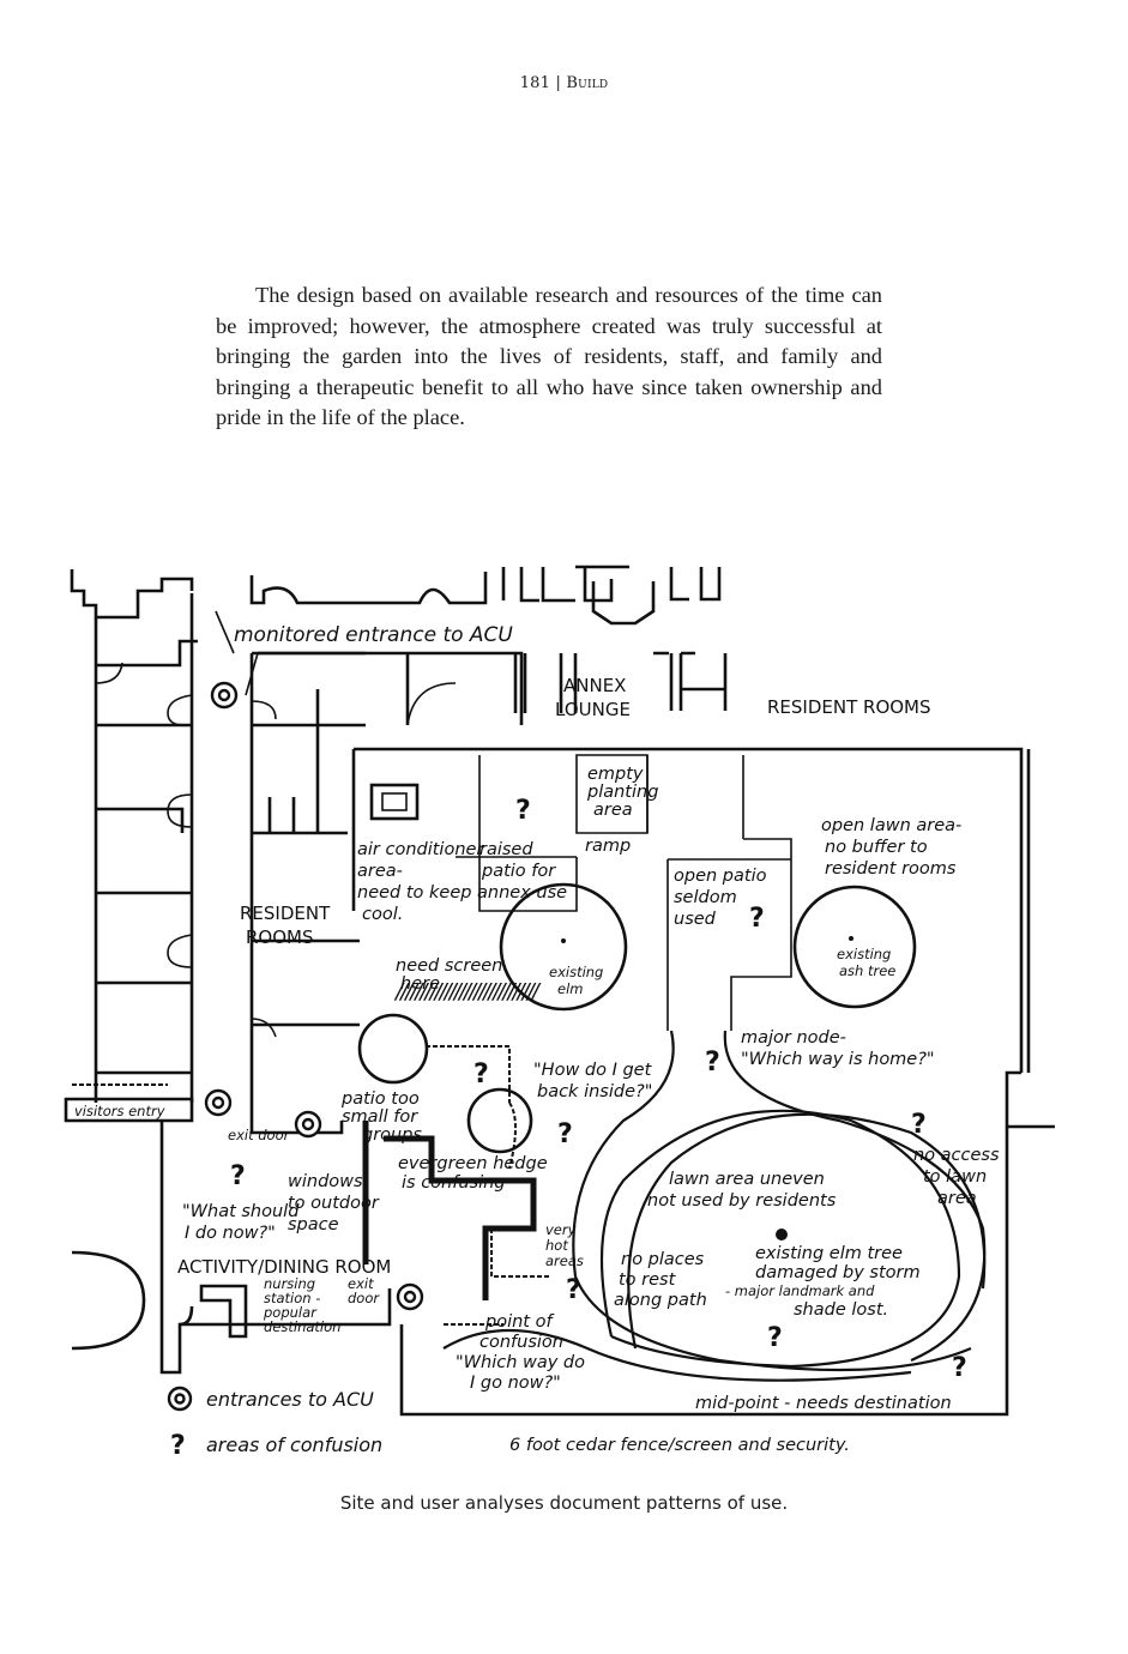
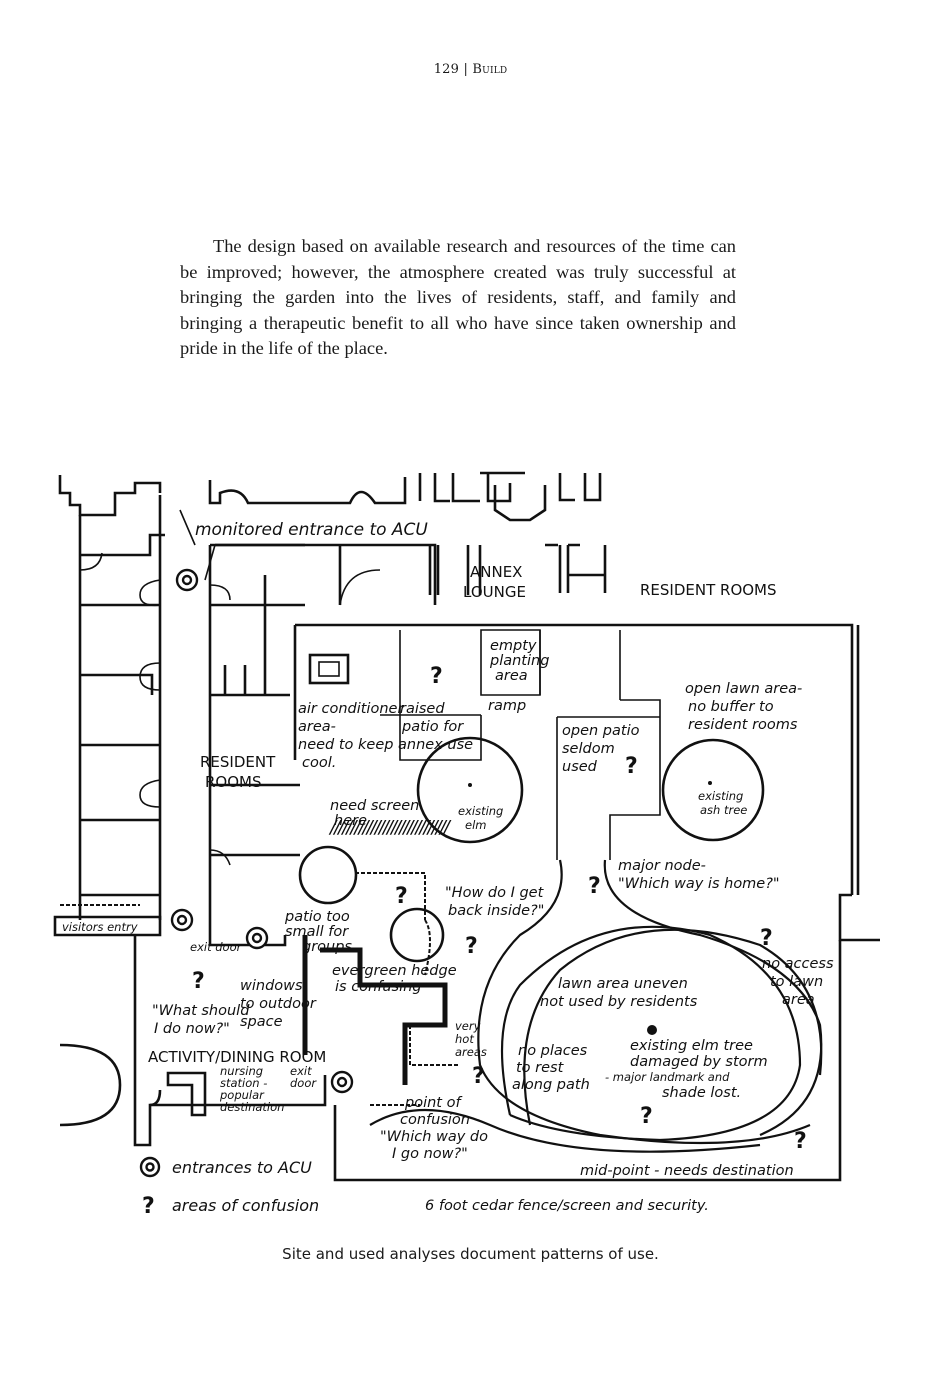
- 181 | Build
+ 129 | Build
  The design based on available research and resources of the time can be improved; however, the atmosphere created was truly successful at bringing the garden into the lives of residents, staff, and family and bringing a therapeutic benefit to all who have since taken ownership and pride in the life of the place.
  /////////////////////////////
  ANNEX
  LOUNGE
  RESIDENT ROOMS
  RESIDENT
  ROOMS
  ACTIVITY/DINING ROOM
  monitored entrance to ACU
  empty
  planting
  area
  ramp
  air conditioner
  area-
  need to keep
  cool.
  raised
  patio for
  annex use
  open patio
  seldom
  used
  open lawn area-
  no buffer to
  resident rooms
  existing
  ash tree
  existing
  elm
  need screen
  here
  major node-
  "Which way is home?"
  "How do I get
  back inside?"
  visitors entry
  exit door
  patio too
  small for
  groups
  evergreen hedge
  is confusing
  "What should
  I do now?"
  windows
  to outdoor
  space
  very
  hot
  areas
  lawn area uneven
  not used by residents
  no places
  to rest
  along path
  existing elm tree
  damaged by storm
  - major landmark and
  shade lost.
  no access
  to lawn
  area
  nursing
  station -
  popular
  destination
  exit
  door
  point of
  confusion -
  "Which way do
  I go now?"
  mid-point - needs destination
  6 foot cedar fence/screen and security.
  ?
  ?
  ?
  ?
  ?
  ?
  ?
  ?
  ?
  ?
  entrances to ACU
  ?
  areas of confusion
- Site and user analyses document patterns of use.
+ Site and used analyses document patterns of use.
